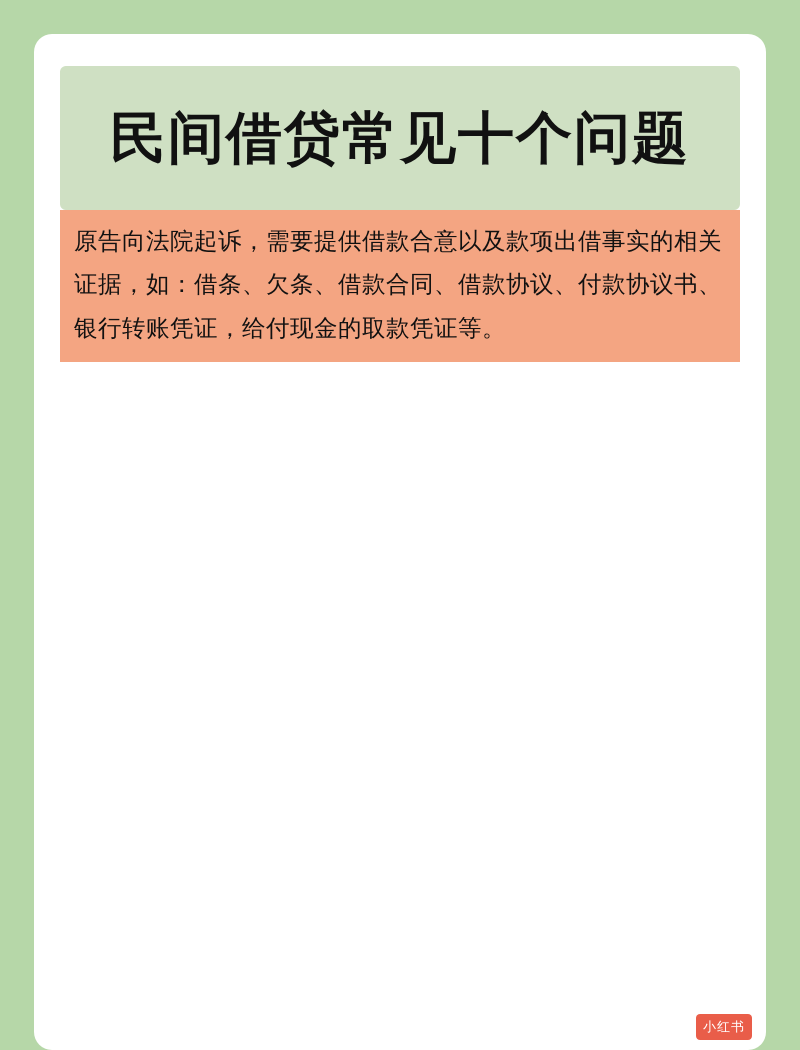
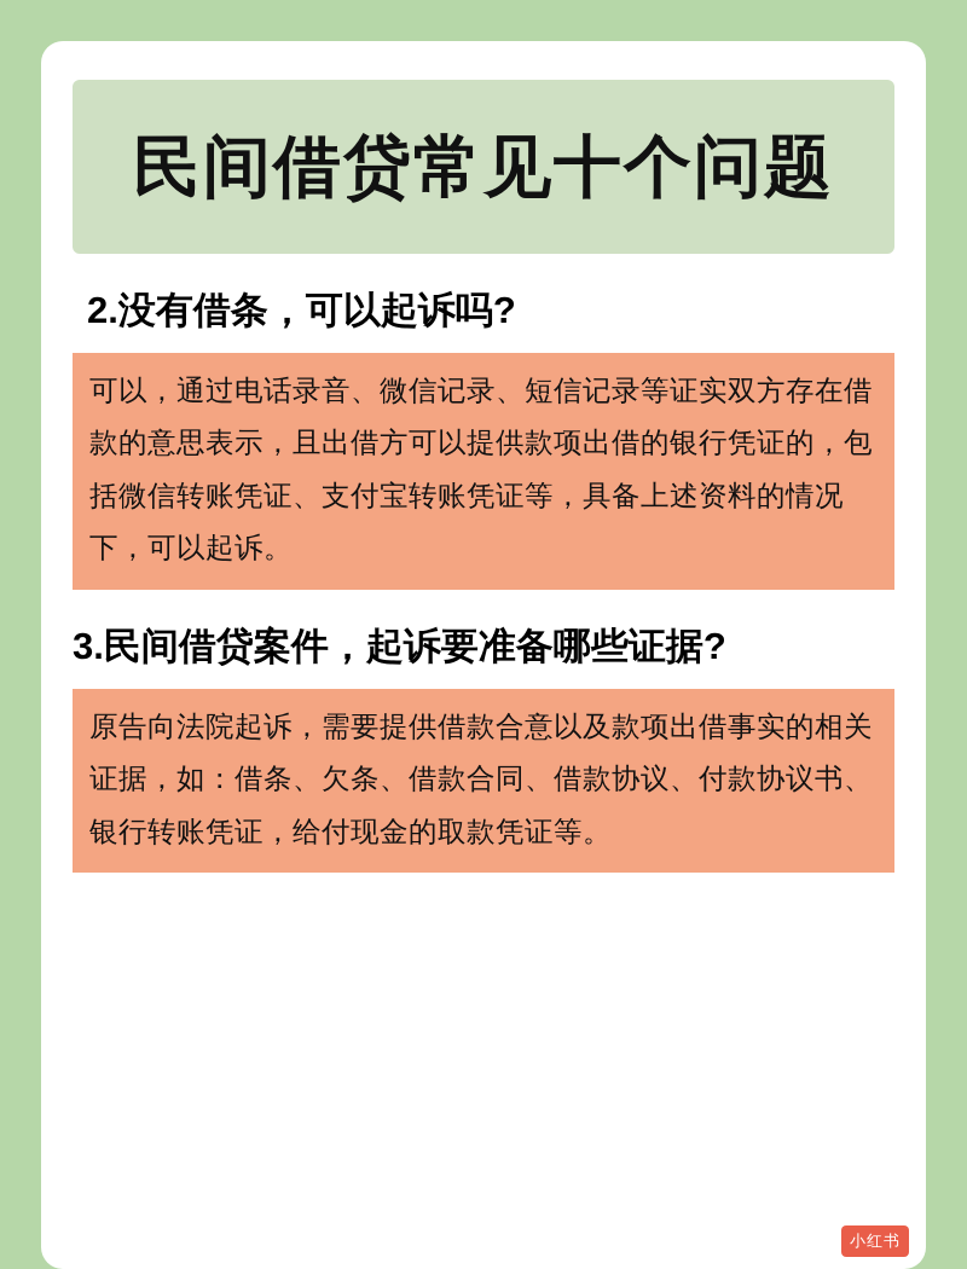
  民间借贷常见十个问题
+ 2.没有借条，可以起诉吗?
+ 可以，通过电话录音、微信记录、短信记录等证实双方存在借款的意思表示，且出借方可以提供款项出借的银行凭证的，包括微信转账凭证、支付宝转账凭证等，具备上述资料的情况下，可以起诉。
+ 3.民间借贷案件，起诉要准备哪些证据?
  原告向法院起诉，需要提供借款合意以及款项出借事实的相关证据，如：借条、欠条、借款合同、借款协议、付款协议书、银行转账凭证，给付现金的取款凭证等。
  小红书
